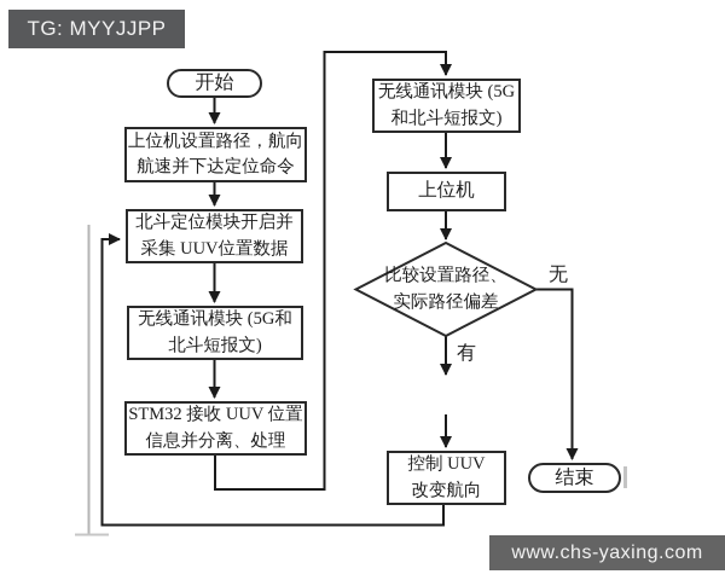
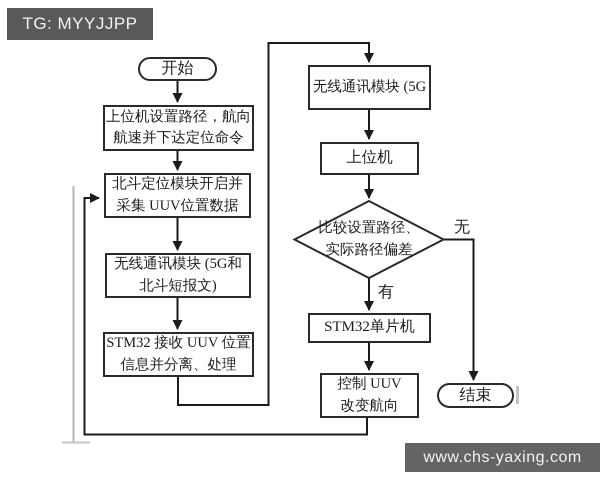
  TG: MYYJJPP
  www.chs-yaxing.com
  开始
  上位机设置路径，航向
  航速并下达定位命令
  北斗定位模块开启并
  采集 UUV位置数据
  无线通讯模块 (5G和
  北斗短报文)
  STM32 接收 UUV 位置
  信息并分离、处理
  无线通讯模块 (5G
- 和北斗短报文)
  上位机
  比较设置路径、
  实际路径偏差
  无
  有
+ STM32单片机
  控制 UUV
  改变航向
  结束
